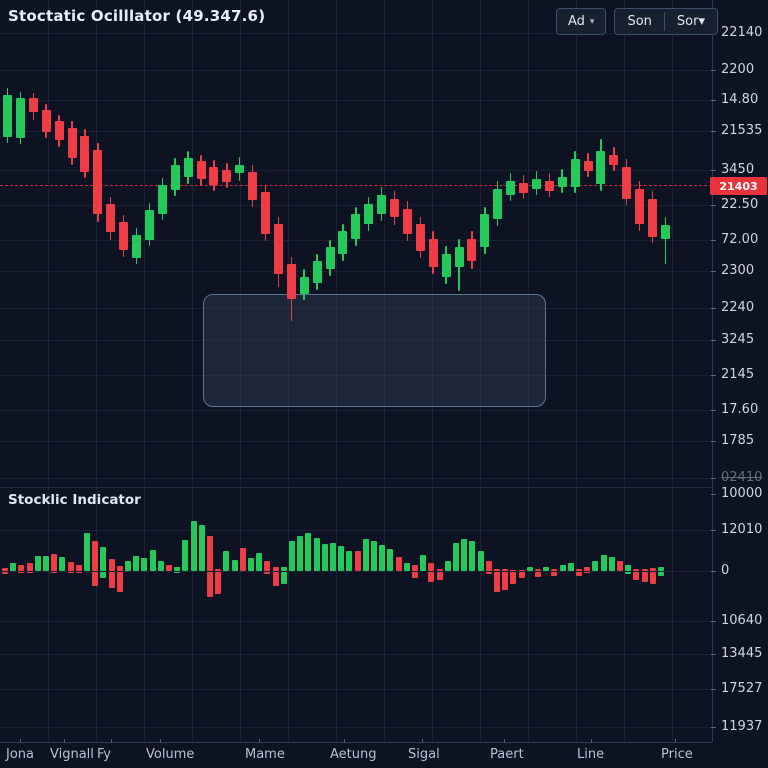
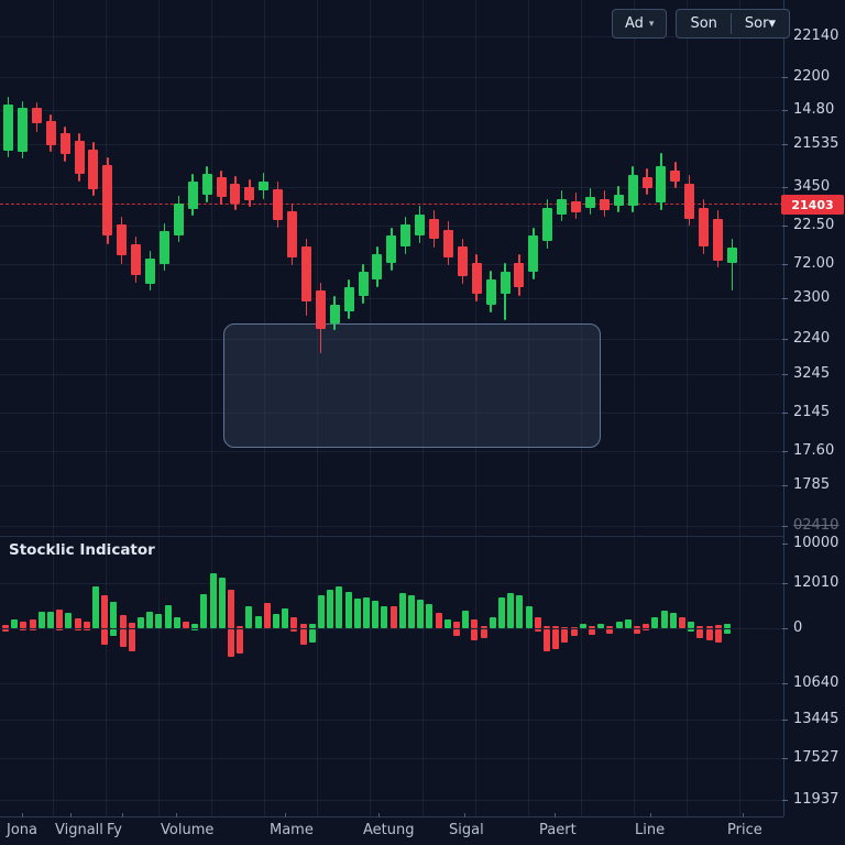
  22140
  2200
  14.80
  21535
  3450
  22.50
  72.00
  2300
  2240
  3245
  2145
  17.60
  1785
  02410
  10000
  12010
  0
  10640
  13445
  17527
  11937
  Jona
  Vignall
  Fy
  Volume
  Mame
  Aetung
  Sigal
  Paert
  Line
  Price
  21403
- Stoctatic Ocilllator (49.347.6)
  Ad
  ▾
  Son
  Sor
  ▾
  Stocklic Indicator
